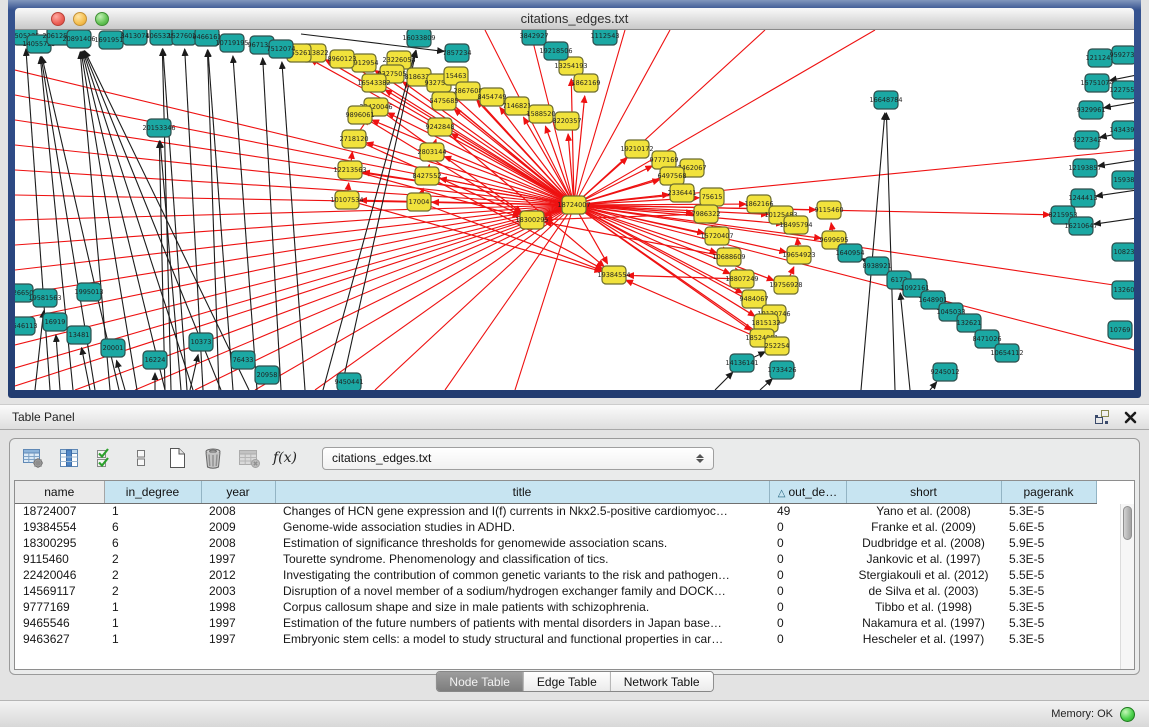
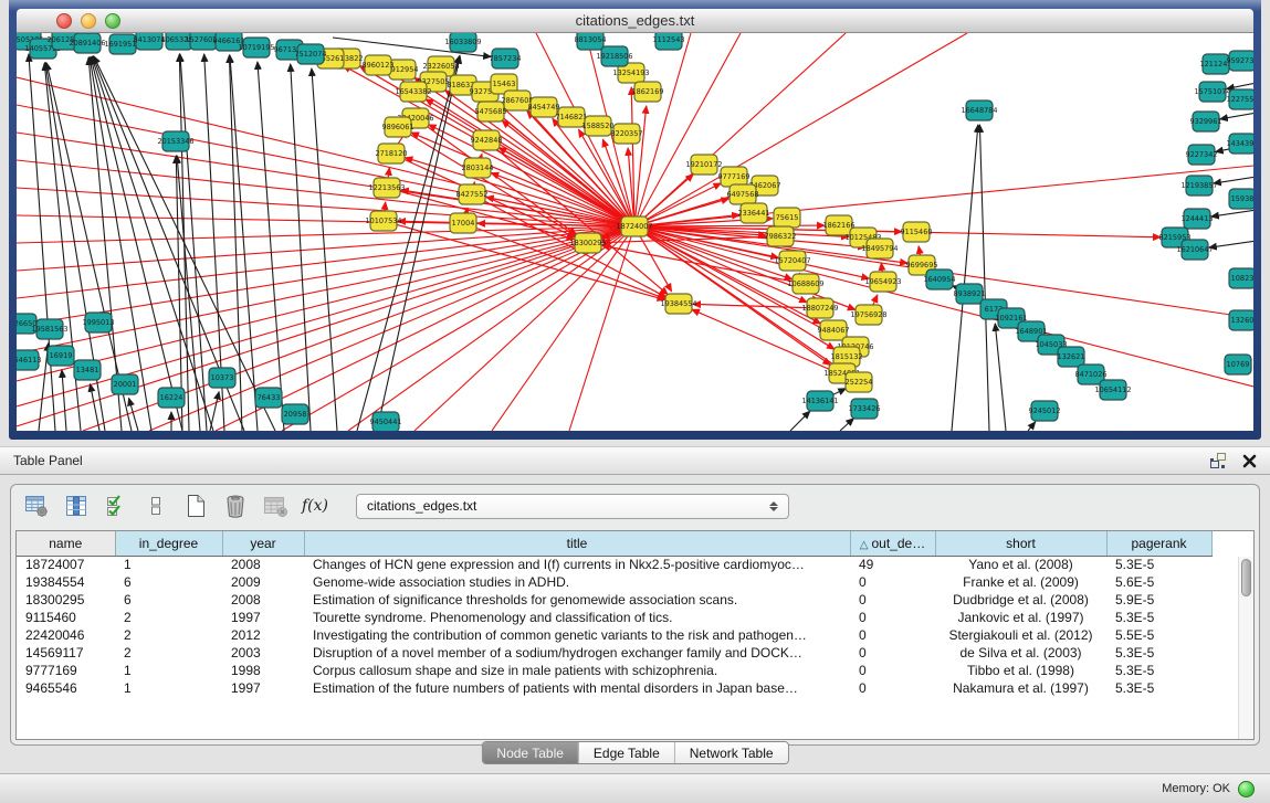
  citations_edges.txt
  18724007
  23226058
  27505
  912954
  8960123
  16543382
  81863
  93275
  15463
  286760
  5475685
  8454749
  7146821
  1588520
  8220357
  13254193
  1862169
  9896061
  2718120
  12213563
  10107534
  9242848
  2803144
  8427552
  17004
  18300295
  19210172
  9777169
  462067
  6497568
  2336441
  75615
  7986322
  15720407
  10688609
  18807249
  9484067
  1815132
  252254
  1862166
  10125483
  18495794
  19654923
  19756928
  9115460
  9699695
  19384554
  140557
  206125
  20891406
  1691951
  8413074
  106532
  1527602
  9466161
  10719195
  96713
  7512074
  16033809
  7857234
- 3842927
+ 8813054
  19218506
  1112543
  20153346
  16648784
  121124
  15751074
  9329961
  9227342
  12193857
  1244413
  8215953
  16210647
  959273
  122755
  143439
  15938
  10823
  13260
  10769
  1640954
  8938921
  617
  1092161
  1648901
  1045033
  132621
  8471026
  10654112
  19581563
  1995013
  16919
  546113
  13481
  20001
  16224
  10373
  76433
  20958
  14136141
  1733426
  9450441
  9245012
  Table Panel
  f(x)
  citations_edges.txt
  name	in_degree	year	title	△ out_de…	short	pagerank
  18724007	1	2008	Changes of HCN gene expression and I(f) currents in Nkx2.5-positive cardiomyoc…	49	Yano et al. (2008)	5.3E-5
  19384554	6	2009	Genome-wide association studies in ADHD.	0	Franke et al. (2009)	5.6E-5
  18300295	6	2008	Estimation of significance thresholds for genomewide association scans.	0	Dudbridge et al. (2008)	5.9E-5
  9115460	2	1997	Tourette syndrome. Phenomenology and classification of tics.	0	Jankovic et al. (1997)	5.3E-5
  22420046	2	2012	Investigating the contribution of common genetic variants to the risk and pathogen…	0	Stergiakouli et al. (2012)	5.5E-5
  14569117	2	2003	Disruption of a novel member of a sodium/hydrogen exchanger family and DOCK…	0	de Silva et al. (2003)	5.3E-5
  9777169	1	1998	Corpus callosum shape and size in male patients with schizophrenia.	0	Tibbo et al. (1998)	5.3E-5
  9465546	1	1997	Estimation of the future numbers of patients with mental disorders in Japan base…	0	Nakamura et al. (1997)	5.3E-5
- 9463627	1	1997	Embryonic stem cells: a model to study structural and functional properties in car…	0	Hescheler et al. (1997)	5.3E-5
  Node Table
  Edge Table
  Network Table
  Memory: OK
